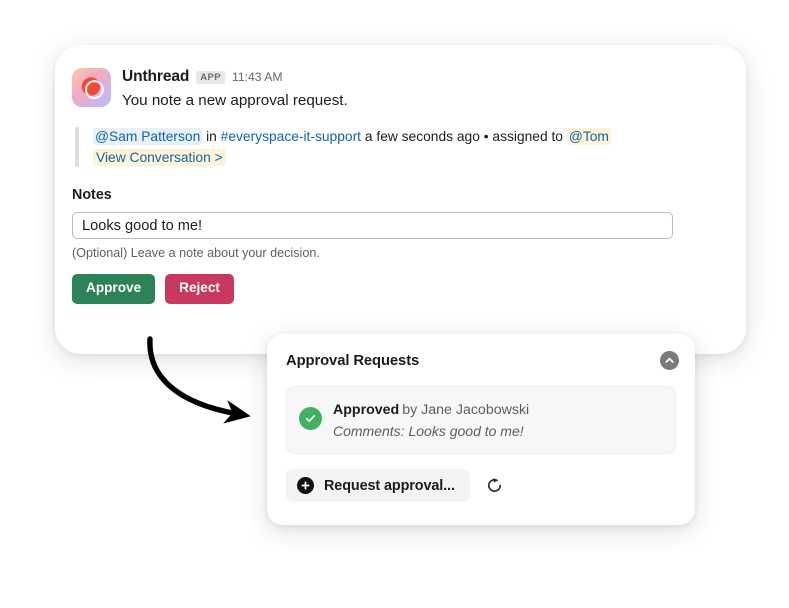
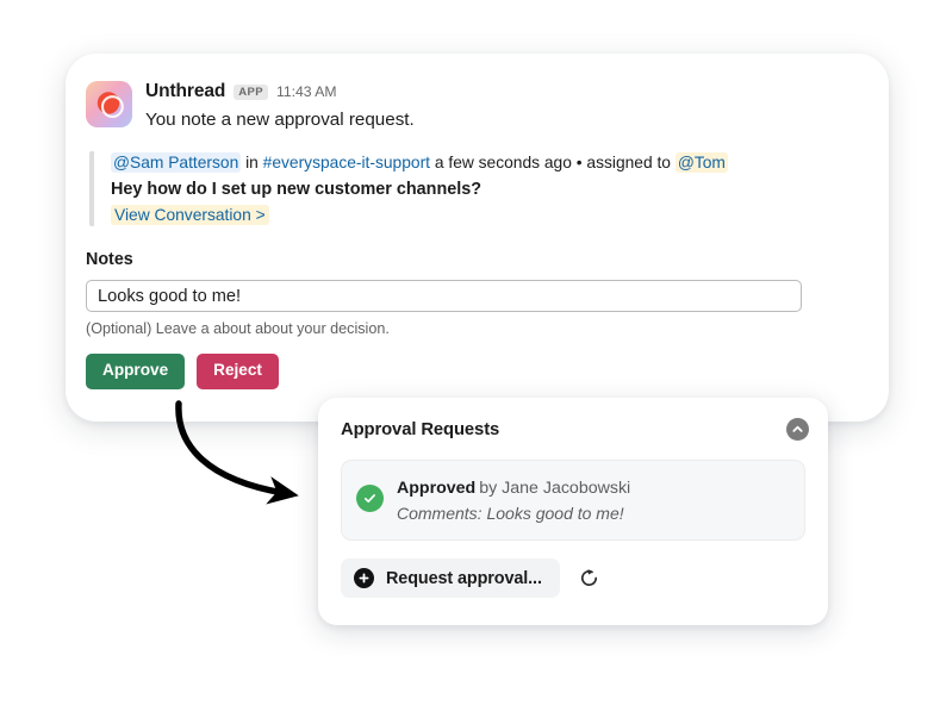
  Unthread
  APP
  11:43 AM
  You note a new approval request.
  @Sam Patterson in #everyspace-it-support a few seconds ago • assigned to @Tom
+ Hey how do I set up new customer channels?
  View Conversation >
  Notes
  Looks good to me!
- (Optional) Leave a note about your decision.
+ (Optional) Leave a about about your decision.
  Approve
  Reject
  Approval Requests
  Approved by Jane Jacobowski
  Comments: Looks good to me!
  Request approval...
